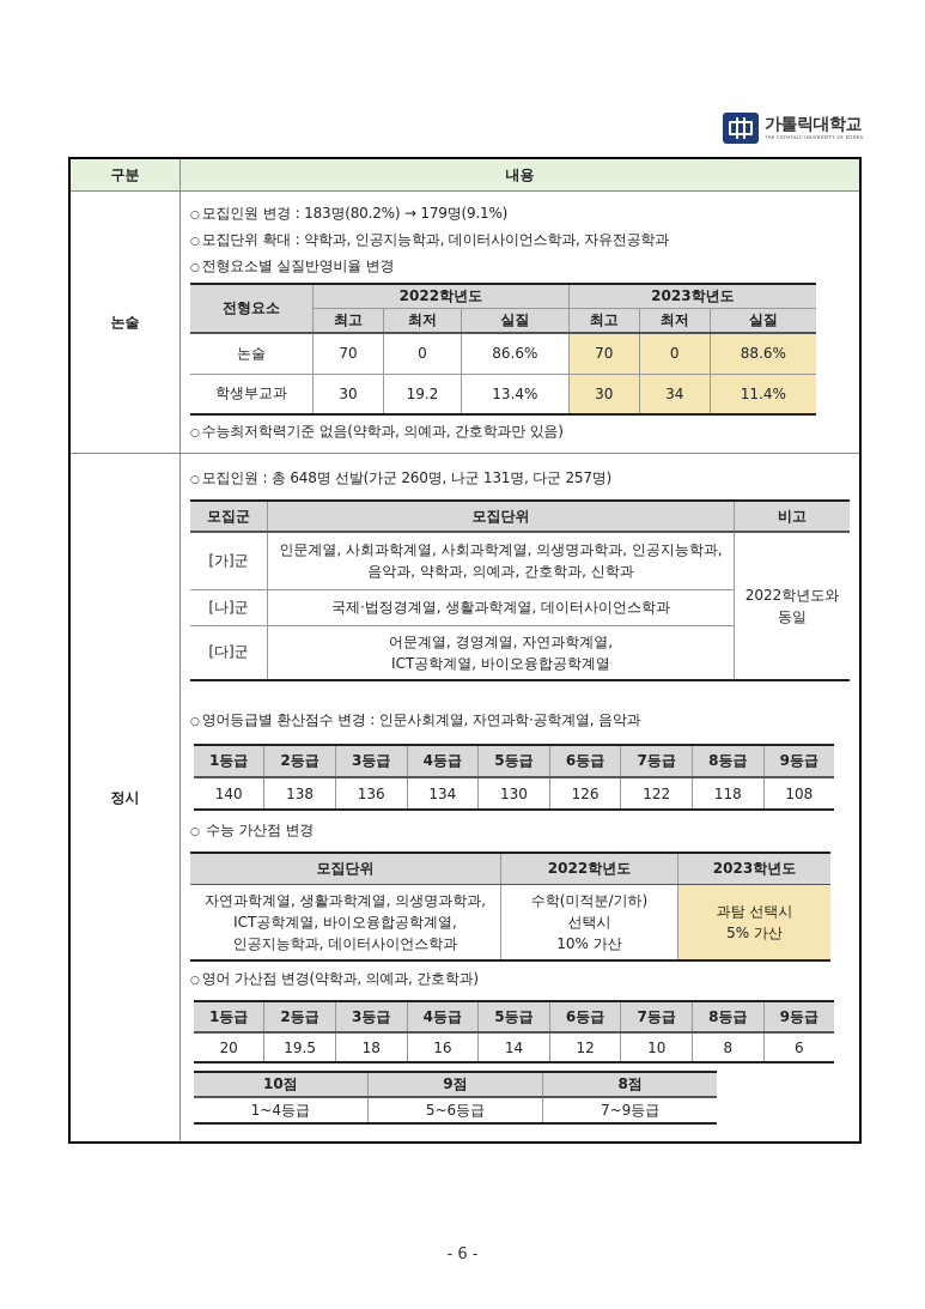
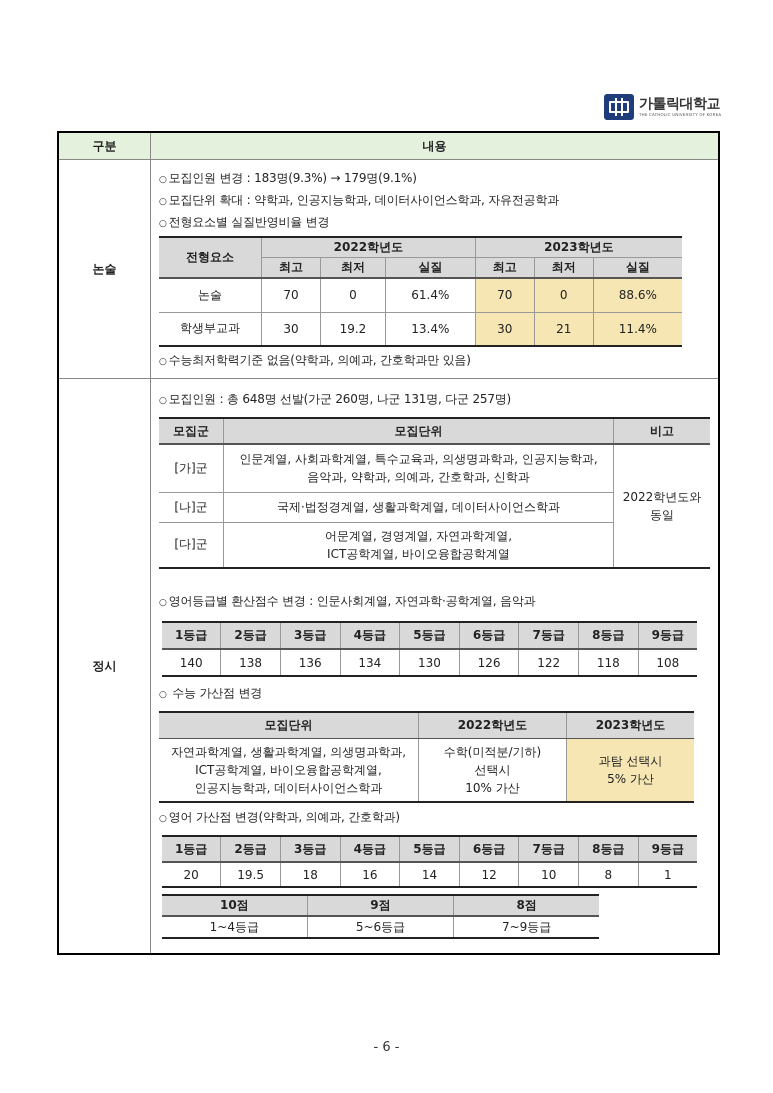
  가톨릭대학교
  구분	내용
- 논술	○ 모집인원 변경 : 183명(80.2%) → 179명(9.1%) ○ 모집단위 확대 : 약학과, 인공지능학과, 데이터사이언스학과, 자유전공학과 ○ 전형요소별 실질반영비율 변경
+ 논술	○ 모집인원 변경 : 183명(9.3%) → 179명(9.1%) ○ 모집단위 확대 : 약학과, 인공지능학과, 데이터사이언스학과, 자유전공학과 ○ 전형요소별 실질반영비율 변경
  전형요소	2022학년도	2023학년도
  최고	최저	실질	최고	최저	실질
- 논술	70	0	86.6%	70	0	88.6%
+ 논술	70	0	61.4%	70	0	88.6%
- 학생부교과	30	19.2	13.4%	30	34	11.4%
+ 학생부교과	30	19.2	13.4%	30	21	11.4%
  	○ 수능최저학력기준 없음(약학과, 의예과, 간호학과만 있음)
  정시	○ 모집인원 : 총 648명 선발(가군 260명, 나군 131명, 다군 257명)
  모집군	모집단위	비고
- [가]군	인문계열, 사회과학계열, 사회과학계열, 의생명과학과, 인공지능학과,음악과, 약학과, 의예과, 간호학과, 신학과	2022학년도와동일
+ [가]군	인문계열, 사회과학계열, 특수교육과, 의생명과학과, 인공지능학과,음악과, 약학과, 의예과, 간호학과, 신학과	2022학년도와동일
  [나]군	국제·법정경계열, 생활과학계열, 데이터사이언스학과
  [다]군	어문계열, 경영계열, 자연과학계열,ICT공학계열, 바이오융합공학계열
  	○ 영어등급별 환산점수 변경 : 인문사회계열, 자연과학·공학계열, 음악과
  1등급	2등급	3등급	4등급	5등급	6등급	7등급	8등급	9등급
  140	138	136	134	130	126	122	118	108
  	○ 수능 가산점 변경
  모집단위	2022학년도	2023학년도
  자연과학계열, 생활과학계열, 의생명과학과,ICT공학계열, 바이오융합공학계열,인공지능학과, 데이터사이언스학과	수학(미적분/기하)선택시10% 가산	과탐 선택시5% 가산
  	○ 영어 가산점 변경(약학과, 의예과, 간호학과)
  1등급	2등급	3등급	4등급	5등급	6등급	7등급	8등급	9등급
- 20	19.5	18	16	14	12	10	8	6
+ 20	19.5	18	16	14	12	10	8	1
  10점	9점	8점
  1~4등급	5~6등급	7~9등급
  - 6 -
